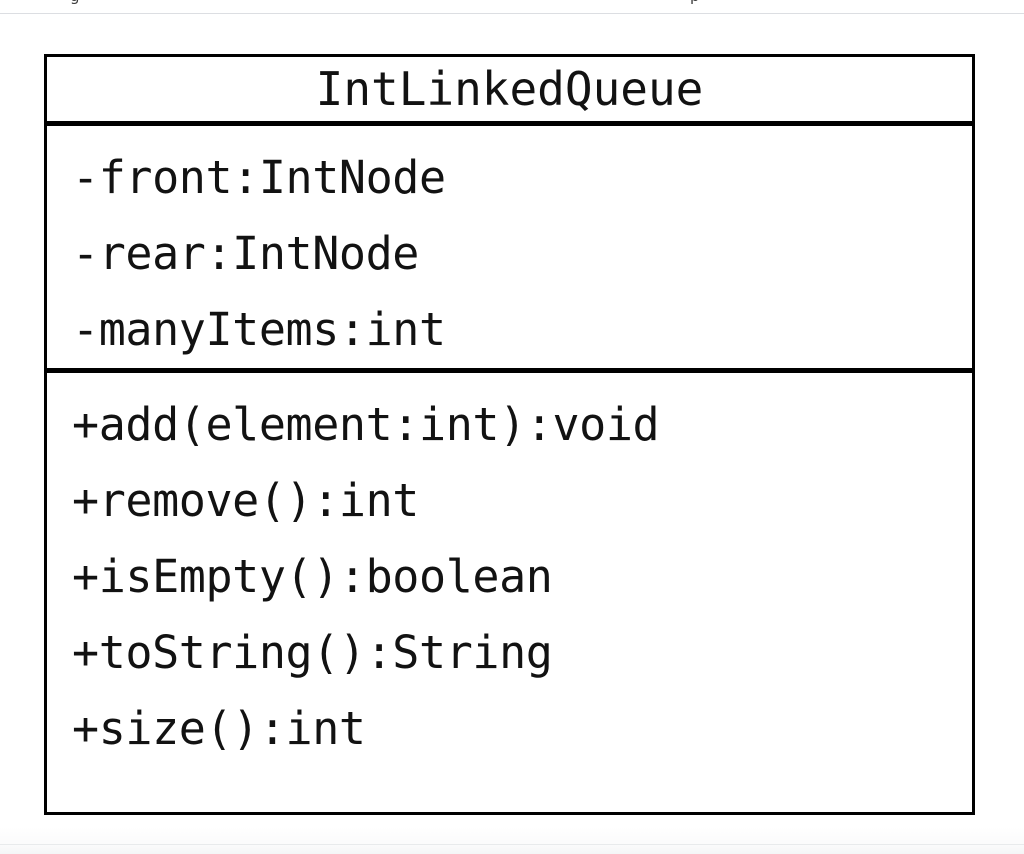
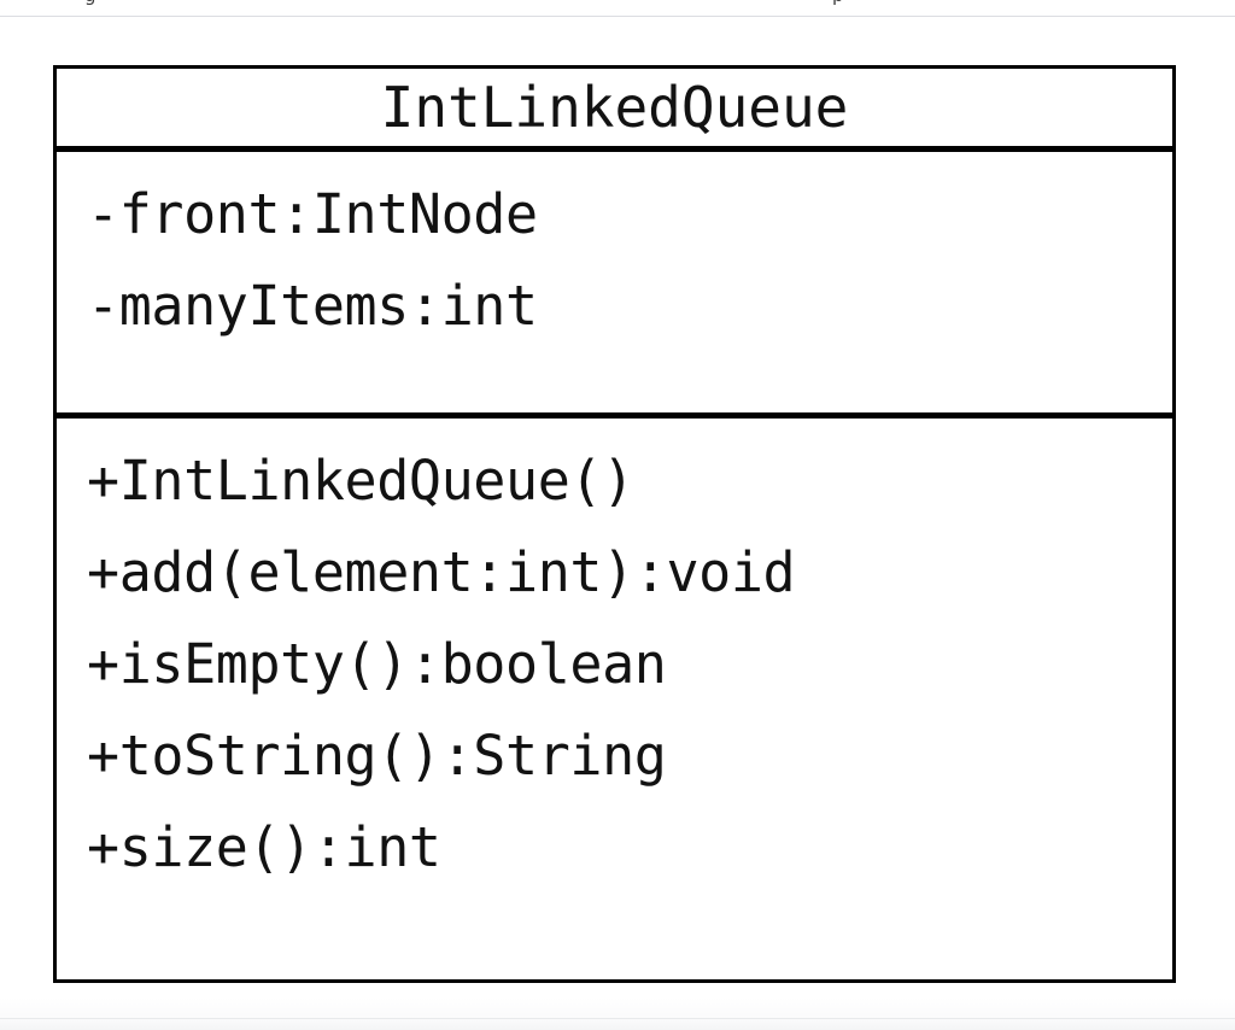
  IntLinkedQueue
  -front:IntNode
- -rear:IntNode
  -manyItems:int
+ +IntLinkedQueue()
  +add(element:int):void
- +remove():int
  +isEmpty():boolean
  +toString():String
  +size():int
